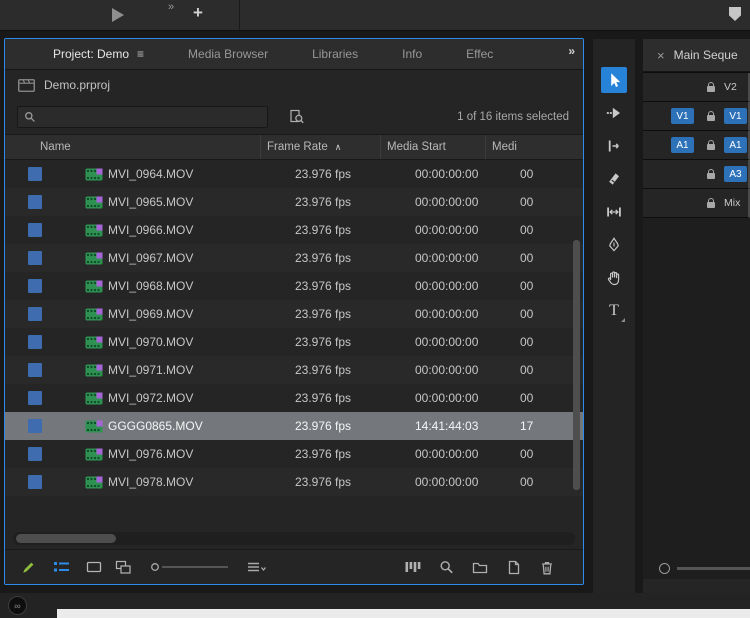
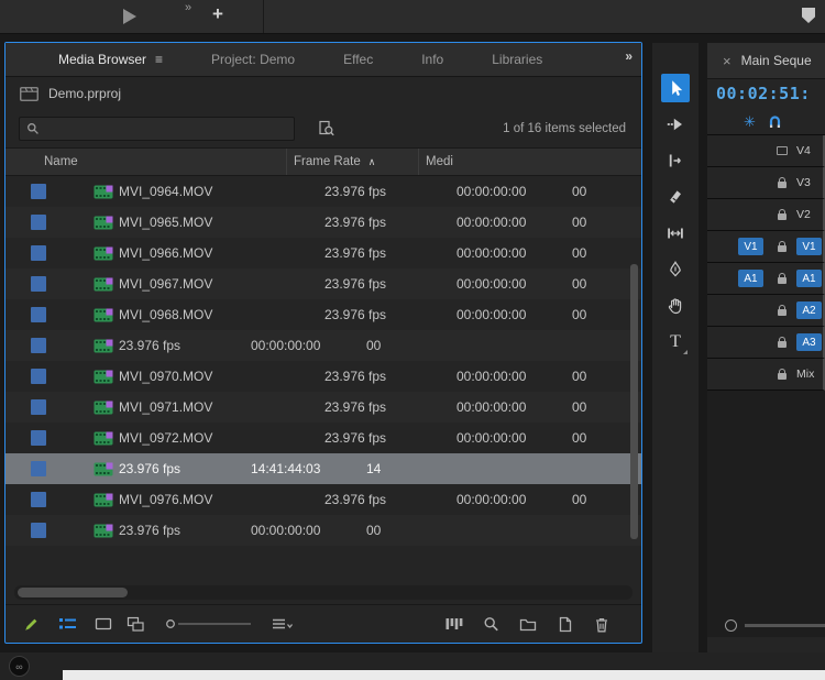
  »
  +
- Project: Demo
+ Media Browser
  ≡
- Media Browser
+ Project: Demo
- Libraries
+ Effec
  Info
- Effec
+ Libraries
  »
  Demo.prproj
  1 of 16 items selected
  Name
  Frame Rate
  ∧
- Media Start
  Medi
  MVI_0964.MOV
  23.976 fps
  00:00:00:00
  00
  MVI_0965.MOV
  23.976 fps
  00:00:00:00
  00
  MVI_0966.MOV
  23.976 fps
  00:00:00:00
  00
  MVI_0967.MOV
  23.976 fps
  00:00:00:00
  00
  MVI_0968.MOV
  23.976 fps
  00:00:00:00
  00
- MVI_0969.MOV
  23.976 fps
  00:00:00:00
  00
  MVI_0970.MOV
  23.976 fps
  00:00:00:00
  00
  MVI_0971.MOV
  23.976 fps
  00:00:00:00
  00
  MVI_0972.MOV
  23.976 fps
  00:00:00:00
  00
- GGGG0865.MOV
  23.976 fps
  14:41:44:03
- 17
+ 14
  MVI_0976.MOV
  23.976 fps
  00:00:00:00
  00
- MVI_0978.MOV
  23.976 fps
  00:00:00:00
  00
  T
  ×
  Main Seque
+ 00:02:51:
+ ✳
+ V4
+ V3
  V2
  V1
  V1
  A1
  A1
+ A2
  A3
  Mix
